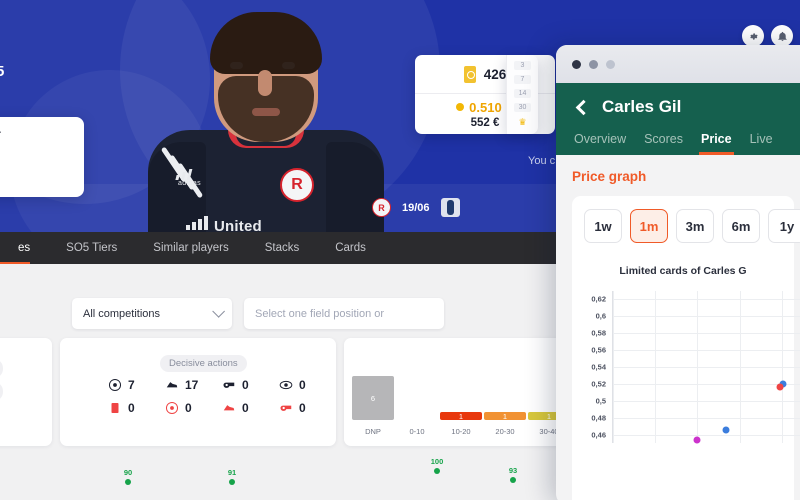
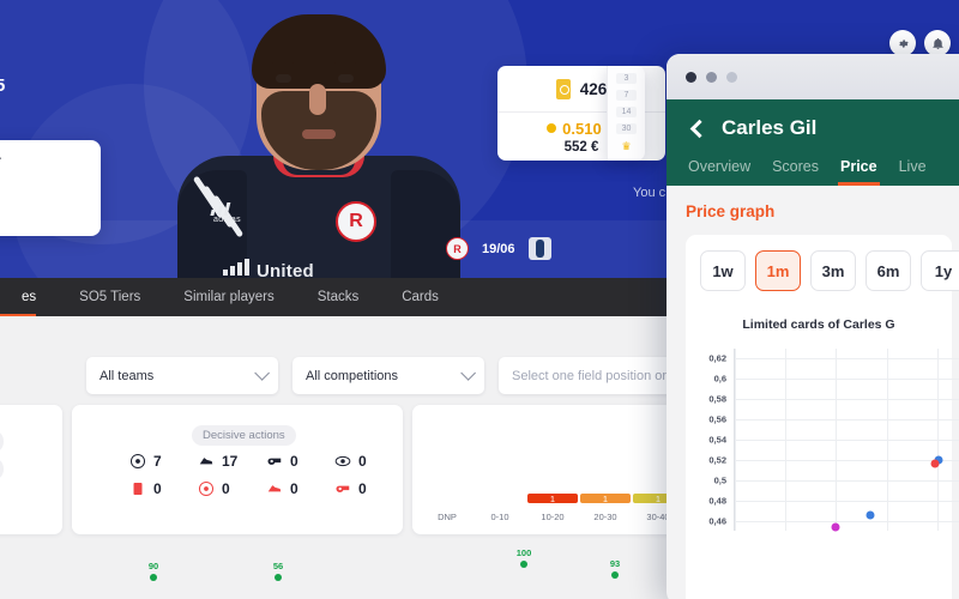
  R
  United
  5
  You c
  426
  0.510
  552 €
  ♛
  R
  19/06
  es
  SO5 Tiers
  Similar players
  Stacks
  Cards
+ All teams
  All competitions
  Select one field position or
  Decisive actions
  7
  17
  0
  0
  0
  0
  0
  0
- 6
  DNP
  0-10
  1
  10-20
  1
  20-30
  1
  30-4
  90
- 91
+ 56
  100
  93
  Carles Gil
  Overview
  Scores
  Price
  Live
  Price graph
  1w
  1m
  3m
  6m
  1y
  Limited cards of Carles G
  0,62
  0,6
  0,58
  0,56
  0,54
  0,52
  0,5
  0,48
  0,46
